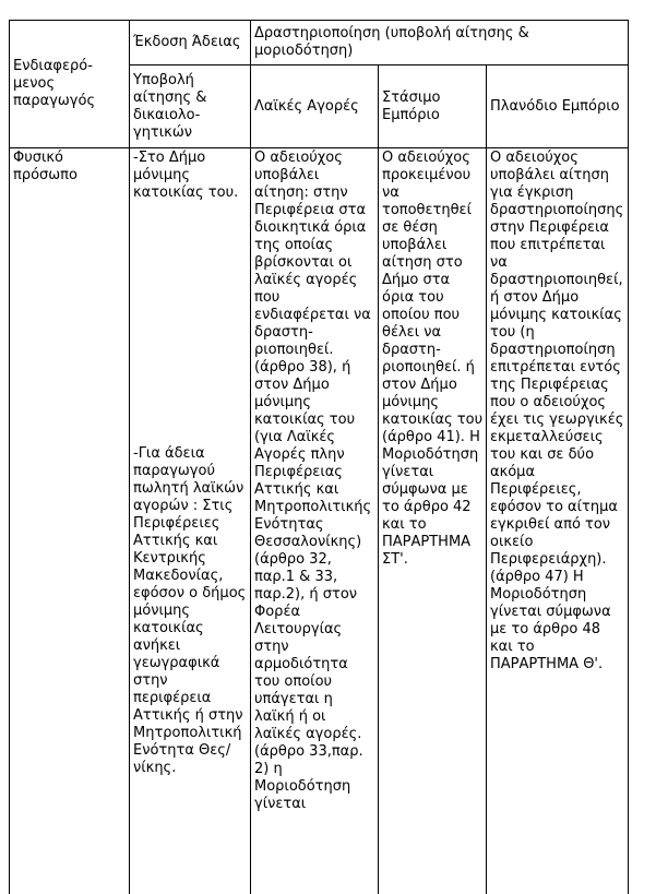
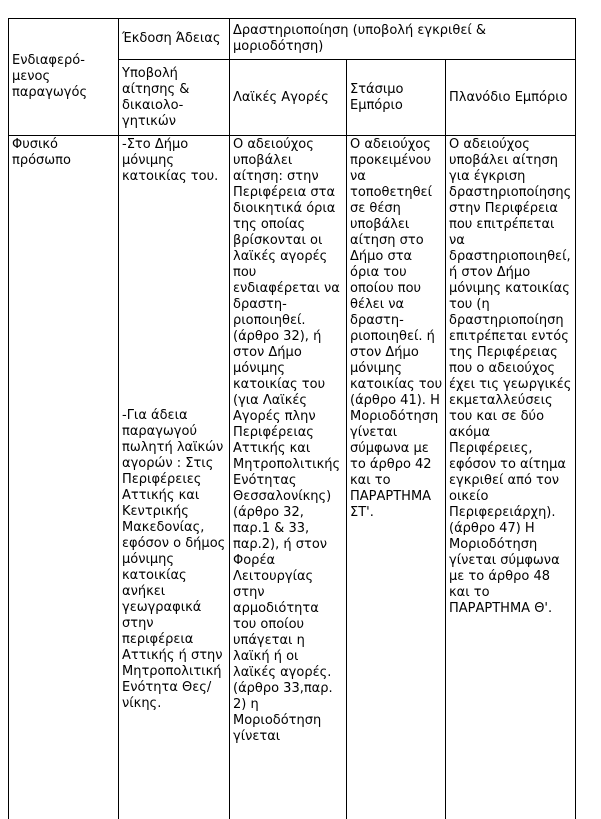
- Ενδιαφερό-μενος παραγωγός	Έκδοση Άδειας	Δραστηριοποίηση (υποβολή αίτησης & μοριοδότηση)
+ Ενδιαφερό-μενος παραγωγός	Έκδοση Άδειας	Δραστηριοποίηση (υποβολή εγκριθεί & μοριοδότηση)
  Υποβολή αίτησης & δικαιολο-γητικών	Λαϊκές Αγορές	Στάσιμο Εμπόριο	Πλανόδιο Εμπόριο
- Φυσικό πρόσωπο	-Στο Δήμο μόνιμης κατοικίας του. -Για άδεια παραγωγού πωλητή λαϊκών αγορών : Στις Περιφέρειες Αττικής και Κεντρικής Μακεδονίας, εφόσον ο δήμος μόνιμης κατοικίας ανήκει γεωγραφικά στην περιφέρεια Αττικής ή στην Μητροπολιτική Ενότητα Θες/νίκης.	Ο αδειούχος υποβάλει αίτηση: στην Περιφέρεια στα διοικητικά όρια της οποίας βρίσκονται οι λαϊκές αγορές που ενδιαφέρεται να δραστη-ριοποιηθεί. (άρθρο 38), ή στον Δήμο μόνιμης κατοικίας του (για Λαϊκές Αγορές πλην Περιφέρειας Αττικής και Μητροπολιτικής Ενότητας Θεσσαλονίκης) (άρθρο 32, παρ.1 & 33, παρ.2), ή στον Φορέα Λειτουργίας στην αρμοδιότητα του οποίου υπάγεται η λαϊκή ή οι λαϊκές αγορές. (άρθρο 33,παρ. 2) η Μοριοδότηση γίνεται	Ο αδειούχος προκειμένου να τοποθετηθεί σε θέση υποβάλει αίτηση στο Δήμο στα όρια του οποίου που θέλει να δραστη-ριοποιηθεί. ή στον Δήμο μόνιμης κατοικίας του (άρθρο 41). Η Μοριοδότηση γίνεται σύμφωνα με το άρθρο 42 και το ΠΑΡΑΡΤΗΜΑ ΣΤ'.	Ο αδειούχος υποβάλει αίτηση για έγκριση δραστηριοποίησης στην Περιφέρεια που επιτρέπεται να δραστηριοποιηθεί, ή στον Δήμο μόνιμης κατοικίας του (η δραστηριοποίηση επιτρέπεται εντός της Περιφέρειας που ο αδειούχος έχει τις γεωργικές εκμεταλλεύσεις του και σε δύο ακόμα Περιφέρειες, εφόσον το αίτημα εγκριθεί από τον οικείο Περιφερειάρχη). (άρθρο 47) Η Μοριοδότηση γίνεται σύμφωνα με το άρθρο 48 και το ΠΑΡΑΡΤΗΜΑ Θ'.
+ Φυσικό πρόσωπο	-Στο Δήμο μόνιμης κατοικίας του. -Για άδεια παραγωγού πωλητή λαϊκών αγορών : Στις Περιφέρειες Αττικής και Κεντρικής Μακεδονίας, εφόσον ο δήμος μόνιμης κατοικίας ανήκει γεωγραφικά στην περιφέρεια Αττικής ή στην Μητροπολιτική Ενότητα Θες/νίκης.	Ο αδειούχος υποβάλει αίτηση: στην Περιφέρεια στα διοικητικά όρια της οποίας βρίσκονται οι λαϊκές αγορές που ενδιαφέρεται να δραστη-ριοποιηθεί. (άρθρο 32), ή στον Δήμο μόνιμης κατοικίας του (για Λαϊκές Αγορές πλην Περιφέρειας Αττικής και Μητροπολιτικής Ενότητας Θεσσαλονίκης) (άρθρο 32, παρ.1 & 33, παρ.2), ή στον Φορέα Λειτουργίας στην αρμοδιότητα του οποίου υπάγεται η λαϊκή ή οι λαϊκές αγορές. (άρθρο 33,παρ. 2) η Μοριοδότηση γίνεται	Ο αδειούχος προκειμένου να τοποθετηθεί σε θέση υποβάλει αίτηση στο Δήμο στα όρια του οποίου που θέλει να δραστη-ριοποιηθεί. ή στον Δήμο μόνιμης κατοικίας του (άρθρο 41). Η Μοριοδότηση γίνεται σύμφωνα με το άρθρο 42 και το ΠΑΡΑΡΤΗΜΑ ΣΤ'.	Ο αδειούχος υποβάλει αίτηση για έγκριση δραστηριοποίησης στην Περιφέρεια που επιτρέπεται να δραστηριοποιηθεί, ή στον Δήμο μόνιμης κατοικίας του (η δραστηριοποίηση επιτρέπεται εντός της Περιφέρειας που ο αδειούχος έχει τις γεωργικές εκμεταλλεύσεις του και σε δύο ακόμα Περιφέρειες, εφόσον το αίτημα εγκριθεί από τον οικείο Περιφερειάρχη). (άρθρο 47) Η Μοριοδότηση γίνεται σύμφωνα με το άρθρο 48 και το ΠΑΡΑΡΤΗΜΑ Θ'.
